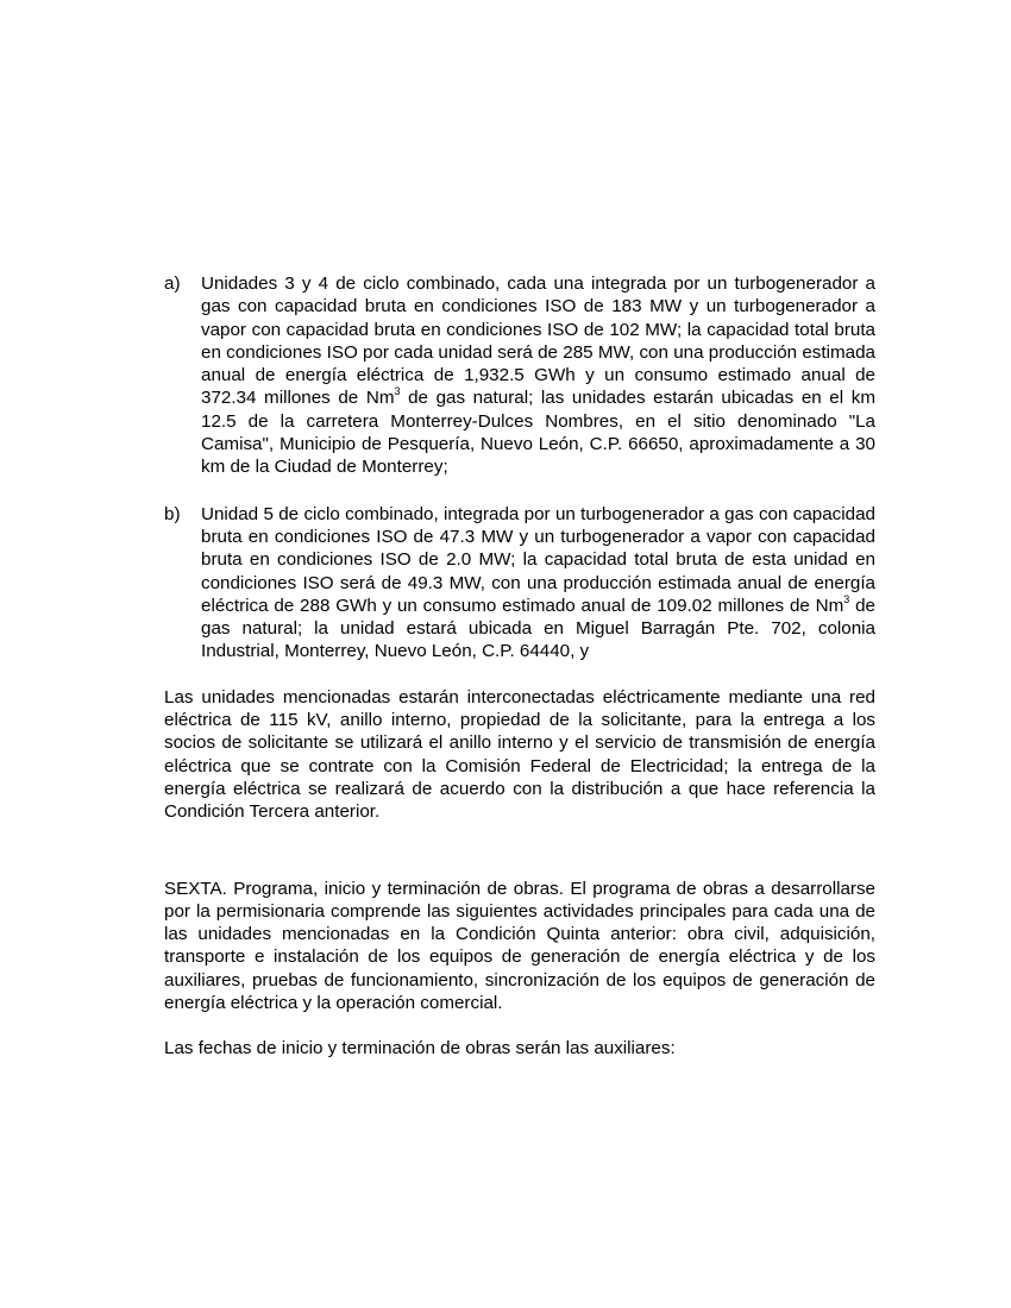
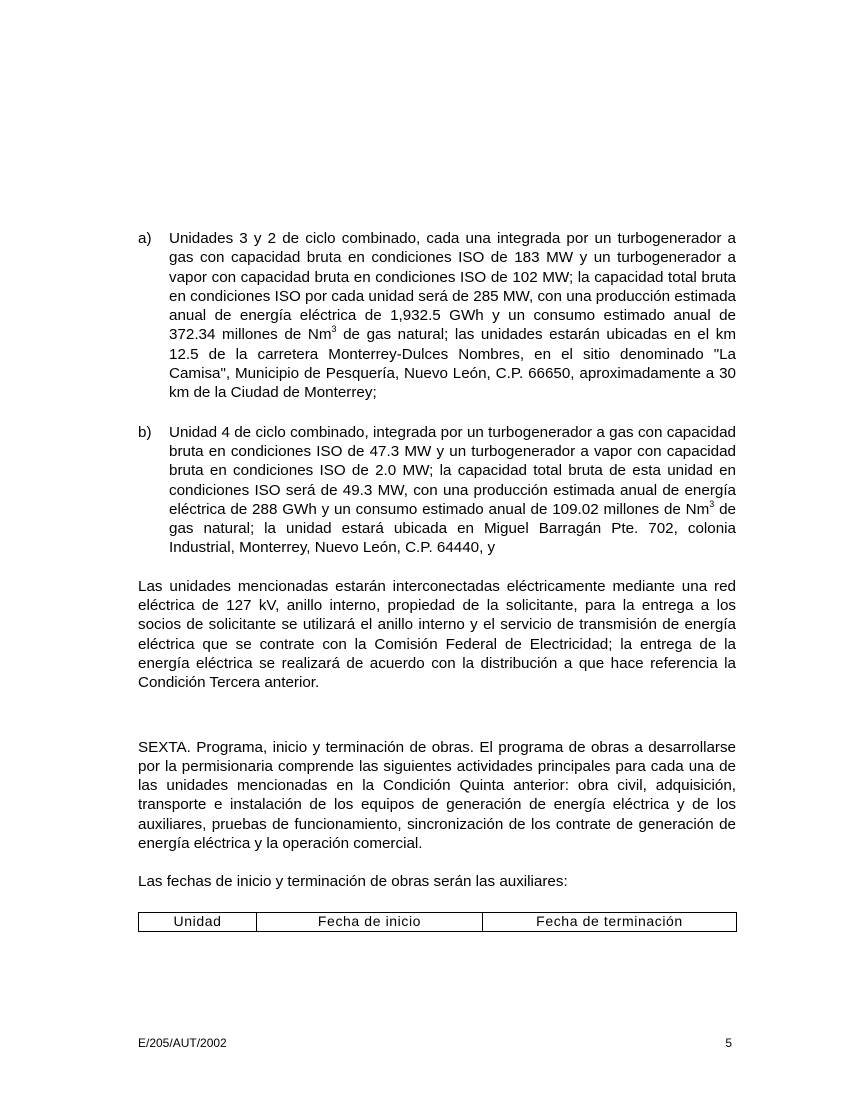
  a)
- Unidades 3 y 4 de ciclo combinado, cada una integrada por un turbogenerador a gas con capacidad bruta en condiciones ISO de 183 MW y un turbogenerador a vapor con capacidad bruta en condiciones ISO de 102 MW; la capacidad total bruta en condiciones ISO por cada unidad será de 285 MW, con una producción estimada anual de energía eléctrica de 1,932.5 GWh y un consumo estimado anual de 372.34 millones de Nm3 de gas natural; las unidades estarán ubicadas en el km 12.5 de la carretera Monterrey-Dulces Nombres, en el sitio denominado "La Camisa", Municipio de Pesquería, Nuevo León, C.P. 66650, aproximadamente a 30 km de la Ciudad de Monterrey;
+ Unidades 3 y 2 de ciclo combinado, cada una integrada por un turbogenerador a gas con capacidad bruta en condiciones ISO de 183 MW y un turbogenerador a vapor con capacidad bruta en condiciones ISO de 102 MW; la capacidad total bruta en condiciones ISO por cada unidad será de 285 MW, con una producción estimada anual de energía eléctrica de 1,932.5 GWh y un consumo estimado anual de 372.34 millones de Nm3 de gas natural; las unidades estarán ubicadas en el km 12.5 de la carretera Monterrey-Dulces Nombres, en el sitio denominado "La Camisa", Municipio de Pesquería, Nuevo León, C.P. 66650, aproximadamente a 30 km de la Ciudad de Monterrey;
  b)
- Unidad 5 de ciclo combinado, integrada por un turbogenerador a gas con capacidad bruta en condiciones ISO de 47.3 MW y un turbogenerador a vapor con capacidad bruta en condiciones ISO de 2.0 MW; la capacidad total bruta de esta unidad en condiciones ISO será de 49.3 MW, con una producción estimada anual de energía eléctrica de 288 GWh y un consumo estimado anual de 109.02 millones de Nm3 de gas natural; la unidad estará ubicada en Miguel Barragán Pte. 702, colonia Industrial, Monterrey, Nuevo León, C.P. 64440, y
+ Unidad 4 de ciclo combinado, integrada por un turbogenerador a gas con capacidad bruta en condiciones ISO de 47.3 MW y un turbogenerador a vapor con capacidad bruta en condiciones ISO de 2.0 MW; la capacidad total bruta de esta unidad en condiciones ISO será de 49.3 MW, con una producción estimada anual de energía eléctrica de 288 GWh y un consumo estimado anual de 109.02 millones de Nm3 de gas natural; la unidad estará ubicada en Miguel Barragán Pte. 702, colonia Industrial, Monterrey, Nuevo León, C.P. 64440, y
- Las unidades mencionadas estarán interconectadas eléctricamente mediante una red eléctrica de 115 kV, anillo interno, propiedad de la solicitante, para la entrega a los socios de solicitante se utilizará el anillo interno y el servicio de transmisión de energía eléctrica que se contrate con la Comisión Federal de Electricidad; la entrega de la energía eléctrica se realizará de acuerdo con la distribución a que hace referencia la Condición Tercera anterior.
+ Las unidades mencionadas estarán interconectadas eléctricamente mediante una red eléctrica de 127 kV, anillo interno, propiedad de la solicitante, para la entrega a los socios de solicitante se utilizará el anillo interno y el servicio de transmisión de energía eléctrica que se contrate con la Comisión Federal de Electricidad; la entrega de la energía eléctrica se realizará de acuerdo con la distribución a que hace referencia la Condición Tercera anterior.
- SEXTA. Programa, inicio y terminación de obras. El programa de obras a desarrollarse por la permisionaria comprende las siguientes actividades principales para cada una de las unidades mencionadas en la Condición Quinta anterior: obra civil, adquisición, transporte e instalación de los equipos de generación de energía eléctrica y de los auxiliares, pruebas de funcionamiento, sincronización de los equipos de generación de energía eléctrica y la operación comercial.
+ SEXTA. Programa, inicio y terminación de obras. El programa de obras a desarrollarse por la permisionaria comprende las siguientes actividades principales para cada una de las unidades mencionadas en la Condición Quinta anterior: obra civil, adquisición, transporte e instalación de los equipos de generación de energía eléctrica y de los auxiliares, pruebas de funcionamiento, sincronización de los contrate de generación de energía eléctrica y la operación comercial.
  Las fechas de inicio y terminación de obras serán las auxiliares:
+ Unidad	Fecha de inicio	Fecha de terminación
+ E/205/AUT/2002
+ 5
